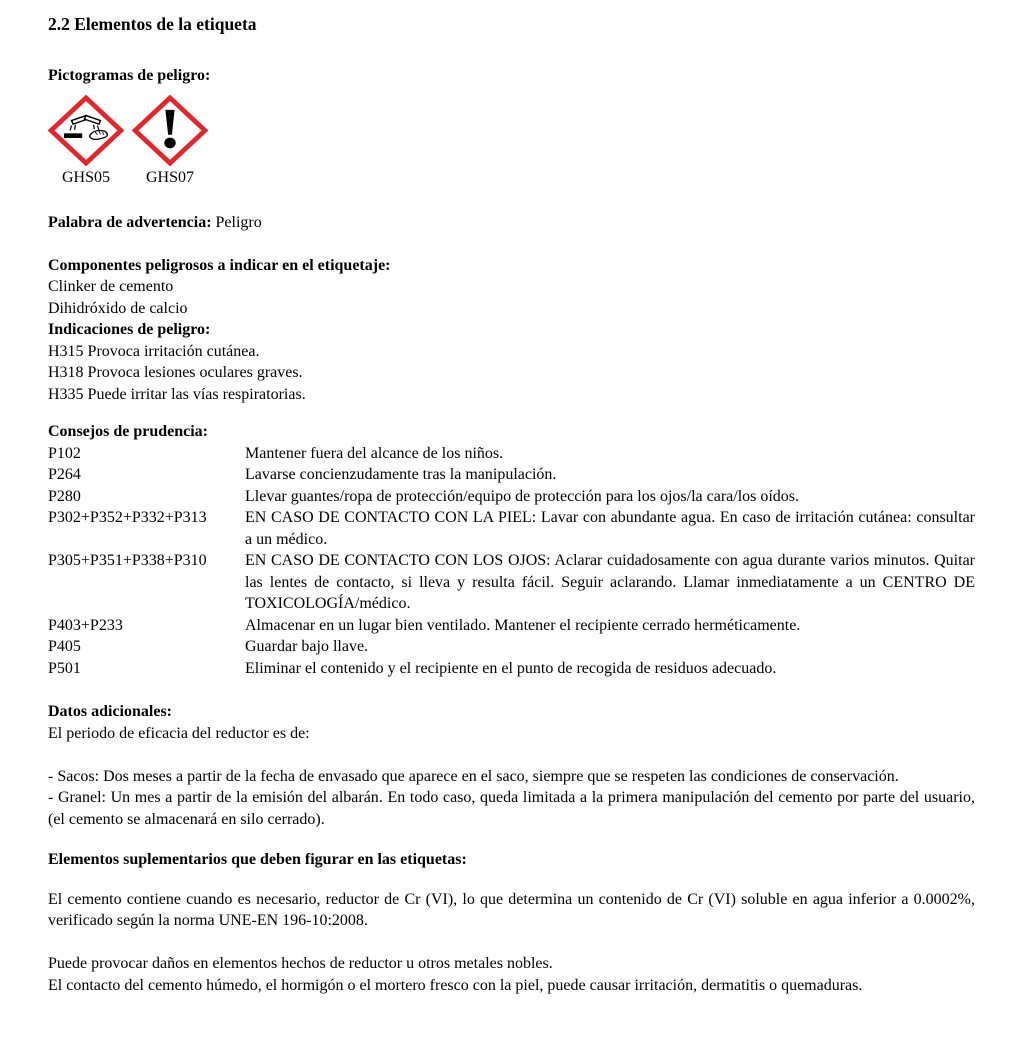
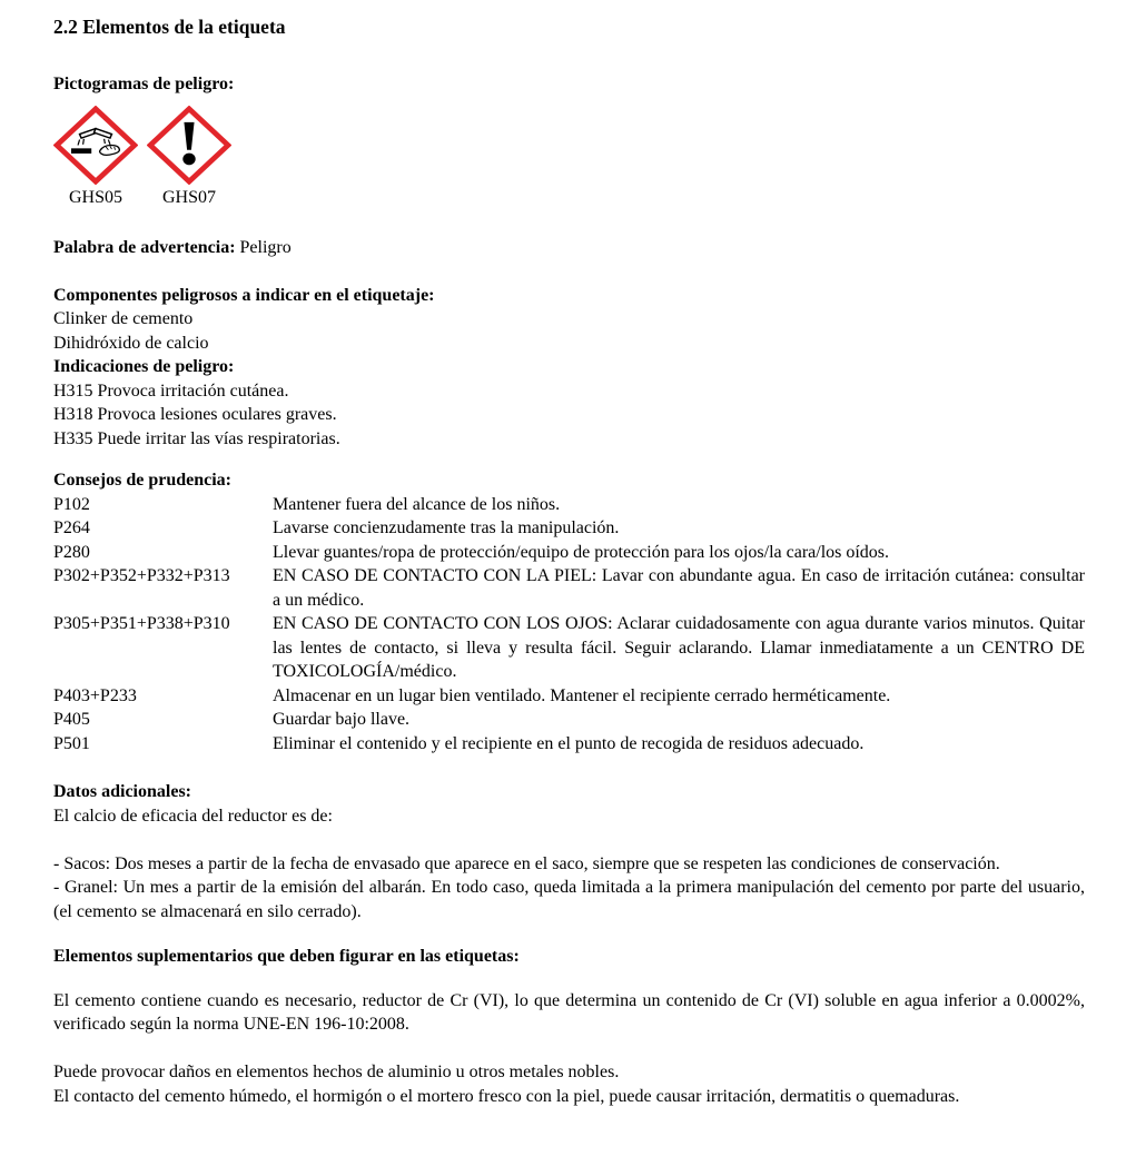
  2.2 Elementos de la etiqueta
  Pictogramas de peligro:
  GHS05
  GHS07
  Palabra de advertencia: Peligro
  Componentes peligrosos a indicar en el etiquetaje:
  Clinker de cemento
  Dihidróxido de calcio
  Indicaciones de peligro:
  H315 Provoca irritación cutánea.
  H318 Provoca lesiones oculares graves.
  H335 Puede irritar las vías respiratorias.
  Consejos de prudencia:
  P102
  Mantener fuera del alcance de los niños.
  P264
  Lavarse concienzudamente tras la manipulación.
  P280
  Llevar guantes/ropa de protección/equipo de protección para los ojos/la cara/los oídos.
  P302+P352+P332+P313
  EN CASO DE CONTACTO CON LA PIEL: Lavar con abundante agua. En caso de irritación cutánea: consultar a un médico.
  P305+P351+P338+P310
  EN CASO DE CONTACTO CON LOS OJOS: Aclarar cuidadosamente con agua durante varios minutos. Quitar las lentes de contacto, si lleva y resulta fácil. Seguir aclarando. Llamar inmediatamente a un CENTRO DE TOXICOLOGÍA/médico.
  P403+P233
  Almacenar en un lugar bien ventilado. Mantener el recipiente cerrado herméticamente.
  P405
  Guardar bajo llave.
  P501
  Eliminar el contenido y el recipiente en el punto de recogida de residuos adecuado.
  Datos adicionales:
- El periodo de eficacia del reductor es de:
+ El calcio de eficacia del reductor es de:
  - Sacos: Dos meses a partir de la fecha de envasado que aparece en el saco, siempre que se respeten las condiciones de conservación.
  - Granel: Un mes a partir de la emisión del albarán. En todo caso, queda limitada a la primera manipulación del cemento por parte del usuario, (el cemento se almacenará en silo cerrado).
  Elementos suplementarios que deben figurar en las etiquetas:
  El cemento contiene cuando es necesario, reductor de Cr (VI), lo que determina un contenido de Cr (VI) soluble en agua inferior a 0.0002%, verificado según la norma UNE-EN 196-10:2008.
- Puede provocar daños en elementos hechos de reductor u otros metales nobles.
+ Puede provocar daños en elementos hechos de aluminio u otros metales nobles.
  El contacto del cemento húmedo, el hormigón o el mortero fresco con la piel, puede causar irritación, dermatitis o quemaduras.
